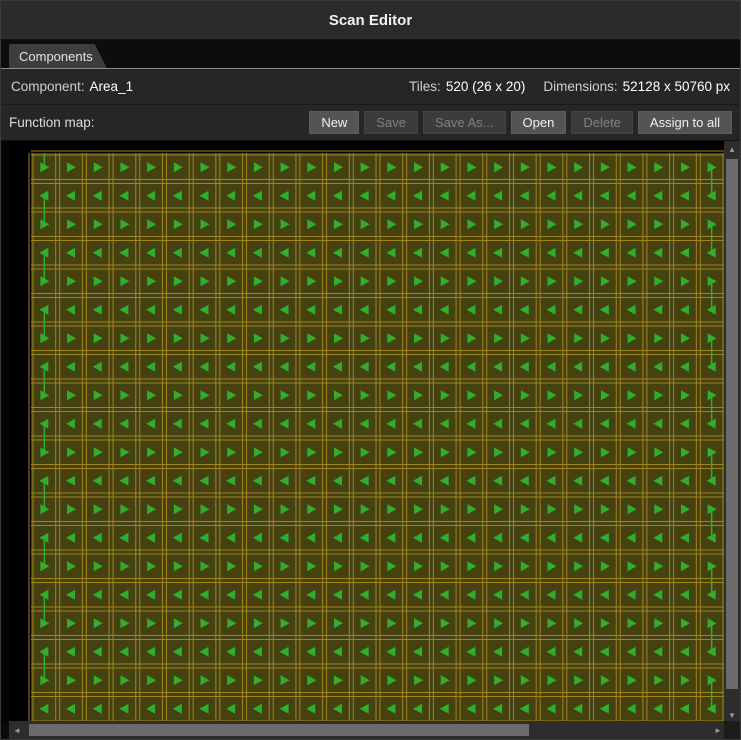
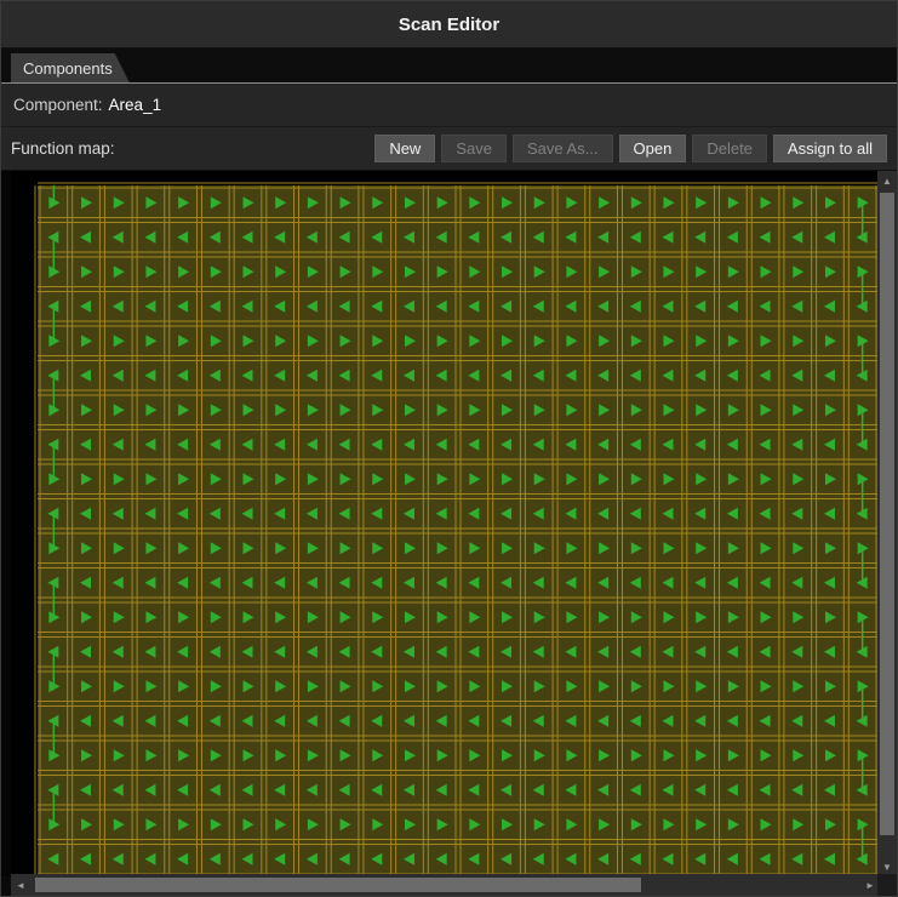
  Scan Editor
  Components
  Component:
  Area_1
- Tiles:
- 520 (26 x 20)
- Dimensions:
- 52128 x 50760 px
  Function map:
  New
  Save
  Save As...
  Open
  Delete
  Assign to all
  ▲
  ▼
  ◄
  ►
